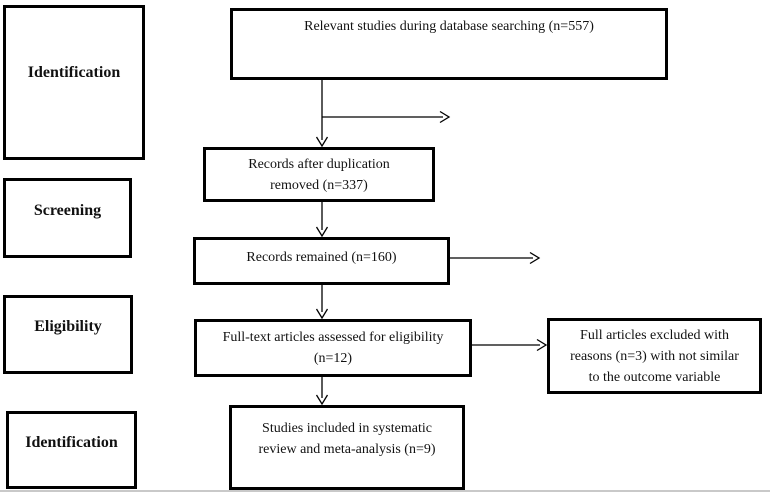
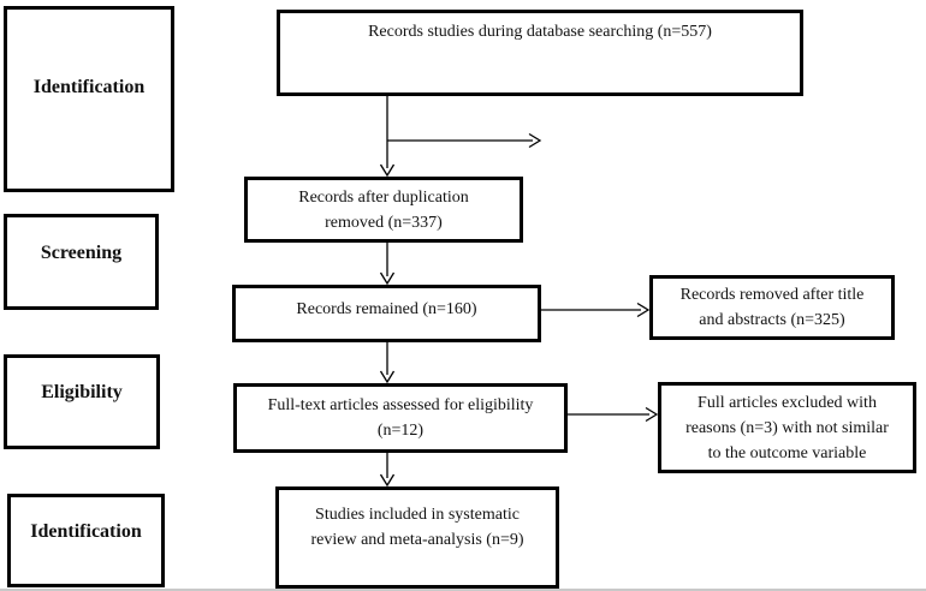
  Identification
  Screening
  Eligibility
  Identification
- Relevant studies during database searching (n=557)
+ Records studies during database searching (n=557)
  Records after duplication
  removed (n=337)
  Records remained (n=160)
  Full-text articles assessed for eligibility
  (n=12)
  Studies included in systematic
  review and meta-analysis (n=9)
+ Records removed after title
+ and abstracts (n=325)
  Full articles excluded with
  reasons (n=3) with not similar
  to the outcome variable
